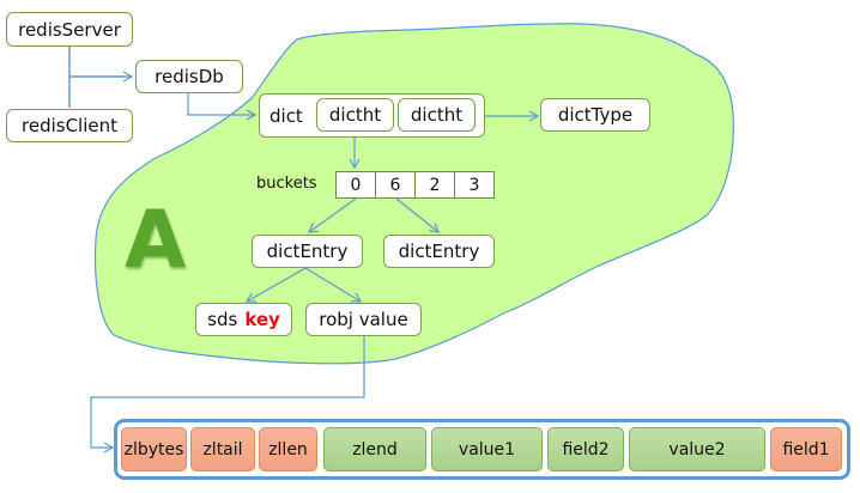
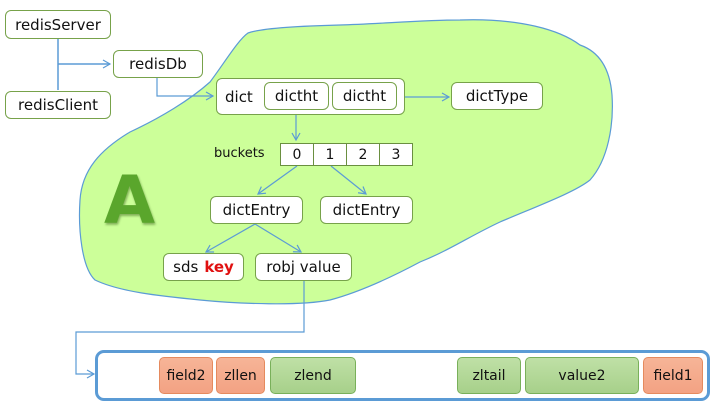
  A
  redisServer
  redisClient
  redisDb
  dict
  dictht
  dictht
  dictType
  buckets
  0
- 6
+ 1
  2
  3
  dictEntry
  dictEntry
  sds
  key
  robj value
- zlbytes
- zltail
+ field2
  zllen
  zlend
- value1
- field2
+ zltail
  value2
  field1
